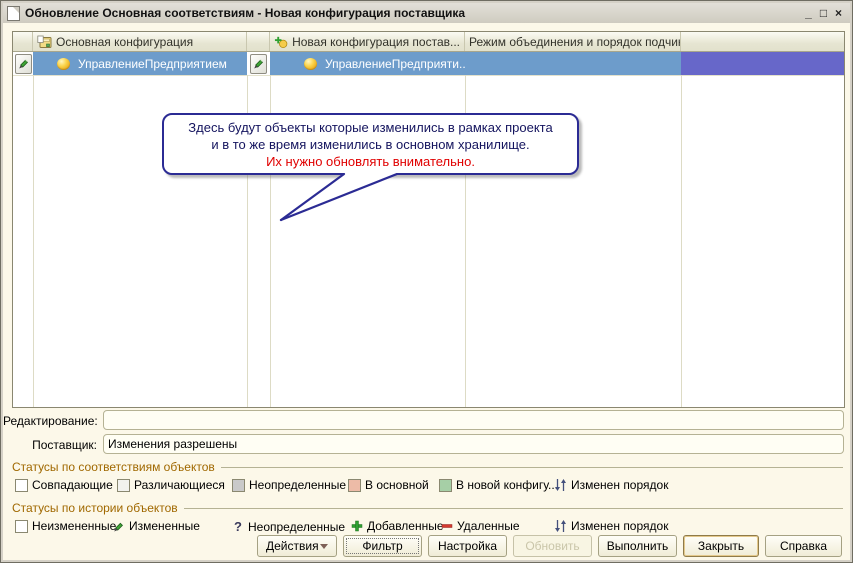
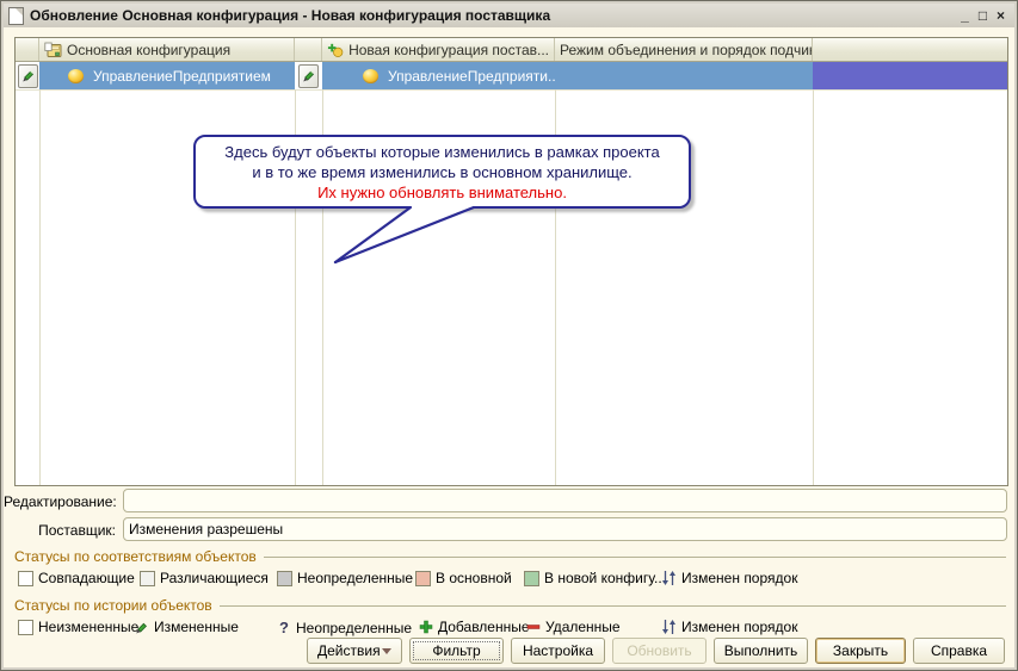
- Обновление Основная соответствиям - Новая конфигурация поставщика
+ Обновление Основная конфигурация - Новая конфигурация поставщика
  _
  □
  ×
  Основная конфигурация
  Новая конфигурация постав...
  Режим объединения и порядок подчи
  УправлениеПредприятием
  УправлениеПредприяти..
  Здесь будут объекты которые изменились в рамках проекта
  и в то же время изменились в основном хранилище.
  Их нужно обновлять внимательно.
  Редактирование:
  Поставщик:
  Изменения разрешены
  Статусы по соответствиям объектов
  Совпадающие
  Различающиеся
  Неопределенные
  В основной
  В новой конфигу...
  Изменен порядок
  Статусы по истории объектов
  Неизмененные
  Измененные
  ?
  Неопределенные
  Добавленные
  Удаленные
  Изменен порядок
  Действия
  Фильтр
  Настройка
  Обновить
  Выполнить
  Закрыть
  Справка
